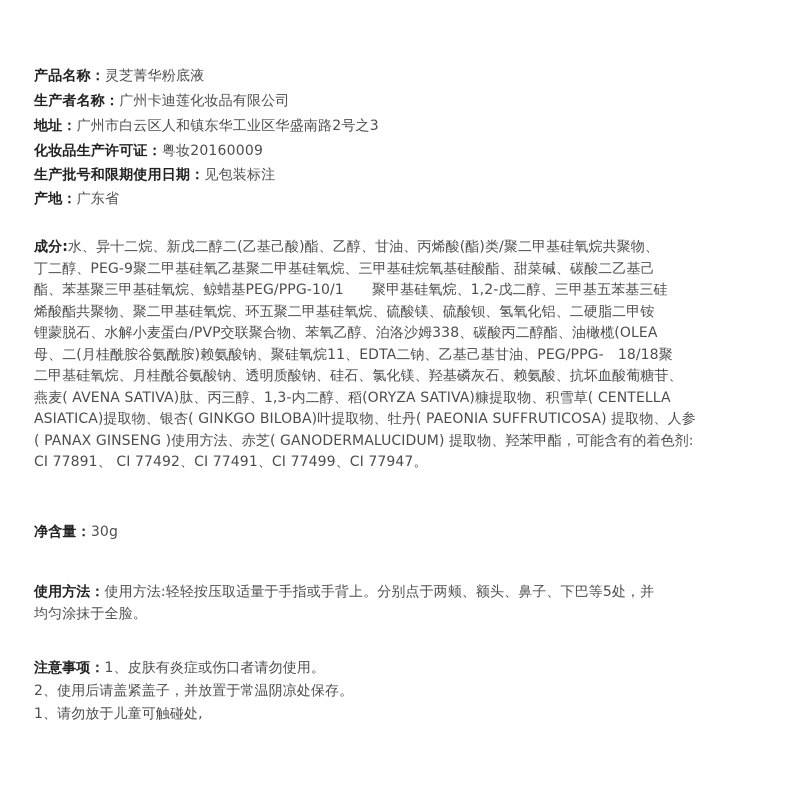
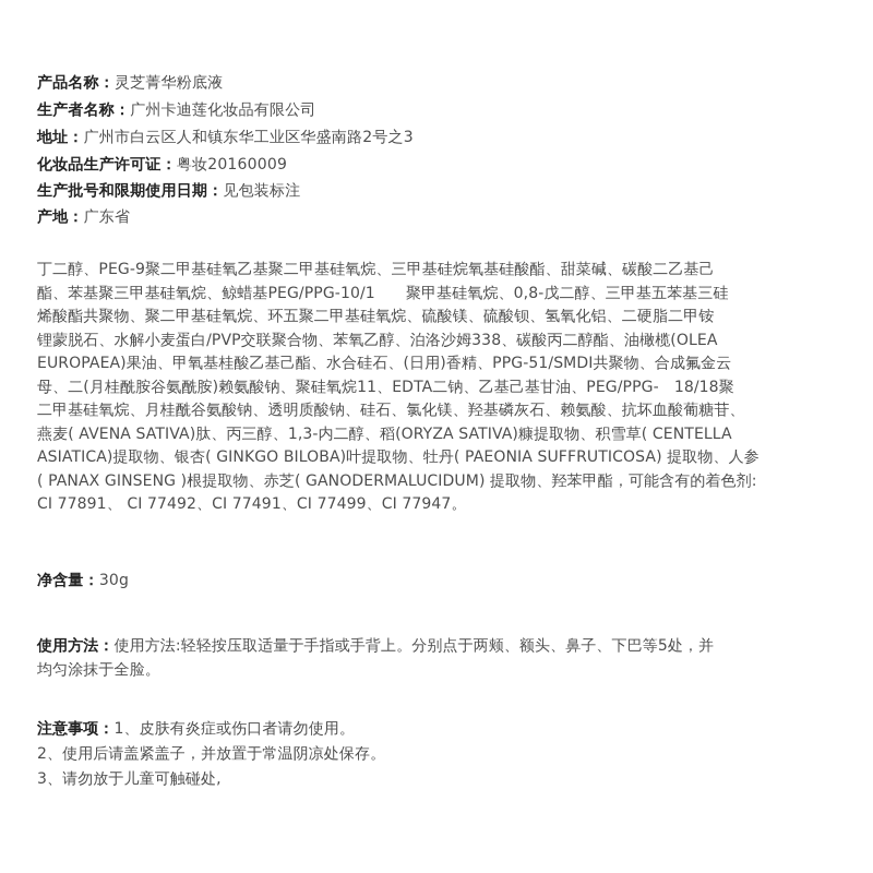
  产品名称：灵芝菁华粉底液
  生产者名称：广州卡迪莲化妆品有限公司
  地址：广州市白云区人和镇东华工业区华盛南路2号之3
  化妆品生产许可证：粤妆20160009
  生产批号和限期使用日期：见包装标注
  产地：广东省
- 成分:水、异十二烷、新戊二醇二(乙基己酸)酯、乙醇、甘油、丙烯酸(酯)类/聚二甲基硅氧烷共聚物、
  丁二醇、PEG-9聚二甲基硅氧乙基聚二甲基硅氧烷、三甲基硅烷氧基硅酸酯、甜菜碱、碳酸二乙基己
- 酯、苯基聚三甲基硅氧烷、鲸蜡基PEG/PPG-10/1 聚甲基硅氧烷、1,2-戊二醇、三甲基五苯基三硅
+ 酯、苯基聚三甲基硅氧烷、鲸蜡基PEG/PPG-10/1 聚甲基硅氧烷、0,8-戊二醇、三甲基五苯基三硅
  烯酸酯共聚物、聚二甲基硅氧烷、环五聚二甲基硅氧烷、硫酸镁、硫酸钡、氢氧化铝、二硬脂二甲铵
  锂蒙脱石、水解小麦蛋白/PVP交联聚合物、苯氧乙醇、泊洛沙姆338、碳酸丙二醇酯、油橄榄(OLEA
+ EUROPAEA)果油、甲氧基桂酸乙基己酯、水合硅石、(日用)香精、PPG-51/SMDI共聚物、合成氟金云
  母、二(月桂酰胺谷氨酰胺)赖氨酸钠、聚硅氧烷11、EDTA二钠、乙基己基甘油、PEG/PPG- 18/18聚
  二甲基硅氧烷、月桂酰谷氨酸钠、透明质酸钠、硅石、氯化镁、羟基磷灰石、赖氨酸、抗坏血酸葡糖苷、
  燕麦( AVENA SATIVA)肽、丙三醇、1,3-内二醇、稻(ORYZA SATIVA)糠提取物、积雪草( CENTELLA
  ASIATICA)提取物、银杏( GINKGO BILOBA)叶提取物、牡丹( PAEONIA SUFFRUTICOSA) 提取物、人参
- ( PANAX GINSENG )使用方法、赤芝( GANODERMALUCIDUM) 提取物、羟苯甲酯，可能含有的着色剂:
+ ( PANAX GINSENG )根提取物、赤芝( GANODERMALUCIDUM) 提取物、羟苯甲酯，可能含有的着色剂:
  CI 77891、 CI 77492、CI 77491、CI 77499、CI 77947。
  净含量：30g
  使用方法：使用方法:轻轻按压取适量于手指或手背上。分别点于两颊、额头、鼻子、下巴等5处，并
  均匀涂抹于全脸。
  注意事项：1、皮肤有炎症或伤口者请勿使用。
  2、使用后请盖紧盖子，并放置于常温阴凉处保存。
- 1、请勿放于儿童可触碰处,
+ 3、请勿放于儿童可触碰处,
